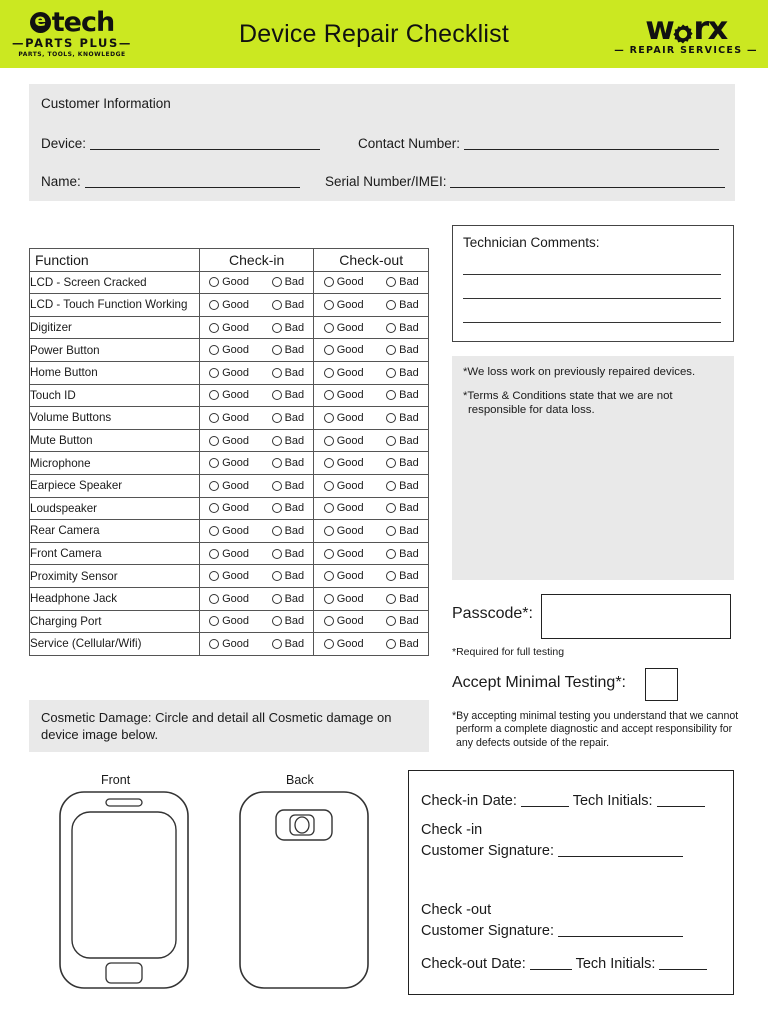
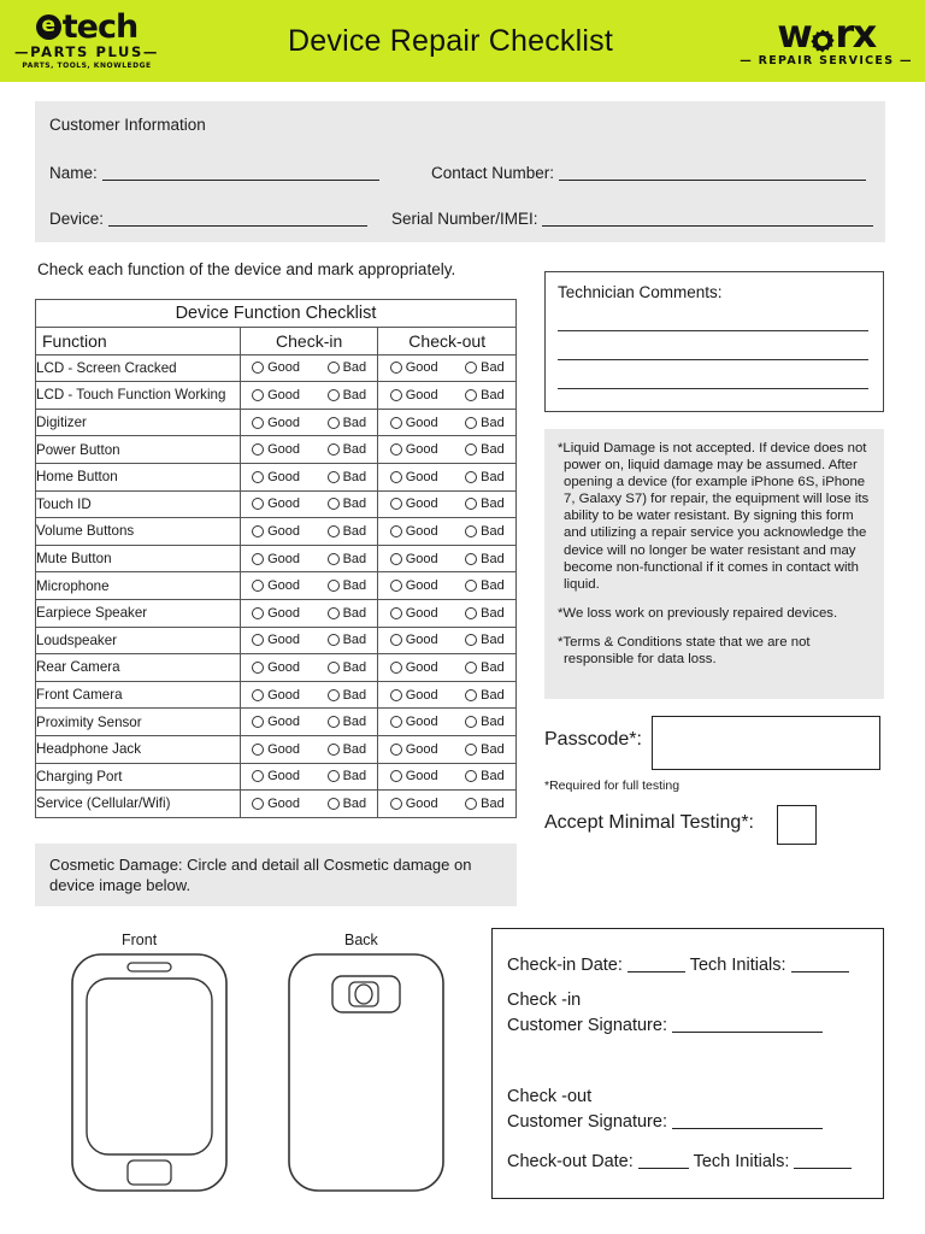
  e
  tech
  —PARTS PLUS—
  Device Repair Checklist
  w
  rx
  — REPAIR SERVICES —
  Customer Information
- Device:
+ Name:
  Contact Number:
- Name:
+ Device:
  Serial Number/IMEI:
+ Check each function of the device and mark appropriately.
+ Device Function Checklist
  Function	Check-in	Check-out
  LCD - Screen Cracked	Good Bad	Good Bad
  LCD - Touch Function Working	Good Bad	Good Bad
  Digitizer	Good Bad	Good Bad
  Power Button	Good Bad	Good Bad
  Home Button	Good Bad	Good Bad
  Touch ID	Good Bad	Good Bad
  Volume Buttons	Good Bad	Good Bad
  Mute Button	Good Bad	Good Bad
  Microphone	Good Bad	Good Bad
  Earpiece Speaker	Good Bad	Good Bad
  Loudspeaker	Good Bad	Good Bad
  Rear Camera	Good Bad	Good Bad
  Front Camera	Good Bad	Good Bad
  Proximity Sensor	Good Bad	Good Bad
  Headphone Jack	Good Bad	Good Bad
  Charging Port	Good Bad	Good Bad
  Service (Cellular/Wifi)	Good Bad	Good Bad
  Technician Comments:
+ *Liquid Damage is not accepted. If device does not power on, liquid damage may be assumed. After opening a device (for example iPhone 6S, iPhone 7, Galaxy S7) for repair, the equipment will lose its ability to be water resistant. By signing this form and utilizing a repair service you acknowledge the device will no longer be water resistant and may become non-functional if it comes in contact with liquid.
  *We loss work on previously repaired devices.
  *Terms & Conditions state that we are not responsible for data loss.
  Passcode*:
  *Required for full testing
  Accept Minimal Testing*:
- *By accepting minimal testing you understand that we cannot perform a complete diagnostic and accept responsibility for any defects outside of the repair.
  Cosmetic Damage: Circle and detail all Cosmetic damage on device image below.
  Front
  Back
  Check-in Date: Tech Initials:
  Check -in
  Customer Signature:
  Check -out
  Customer Signature:
  Check-out Date: Tech Initials:
